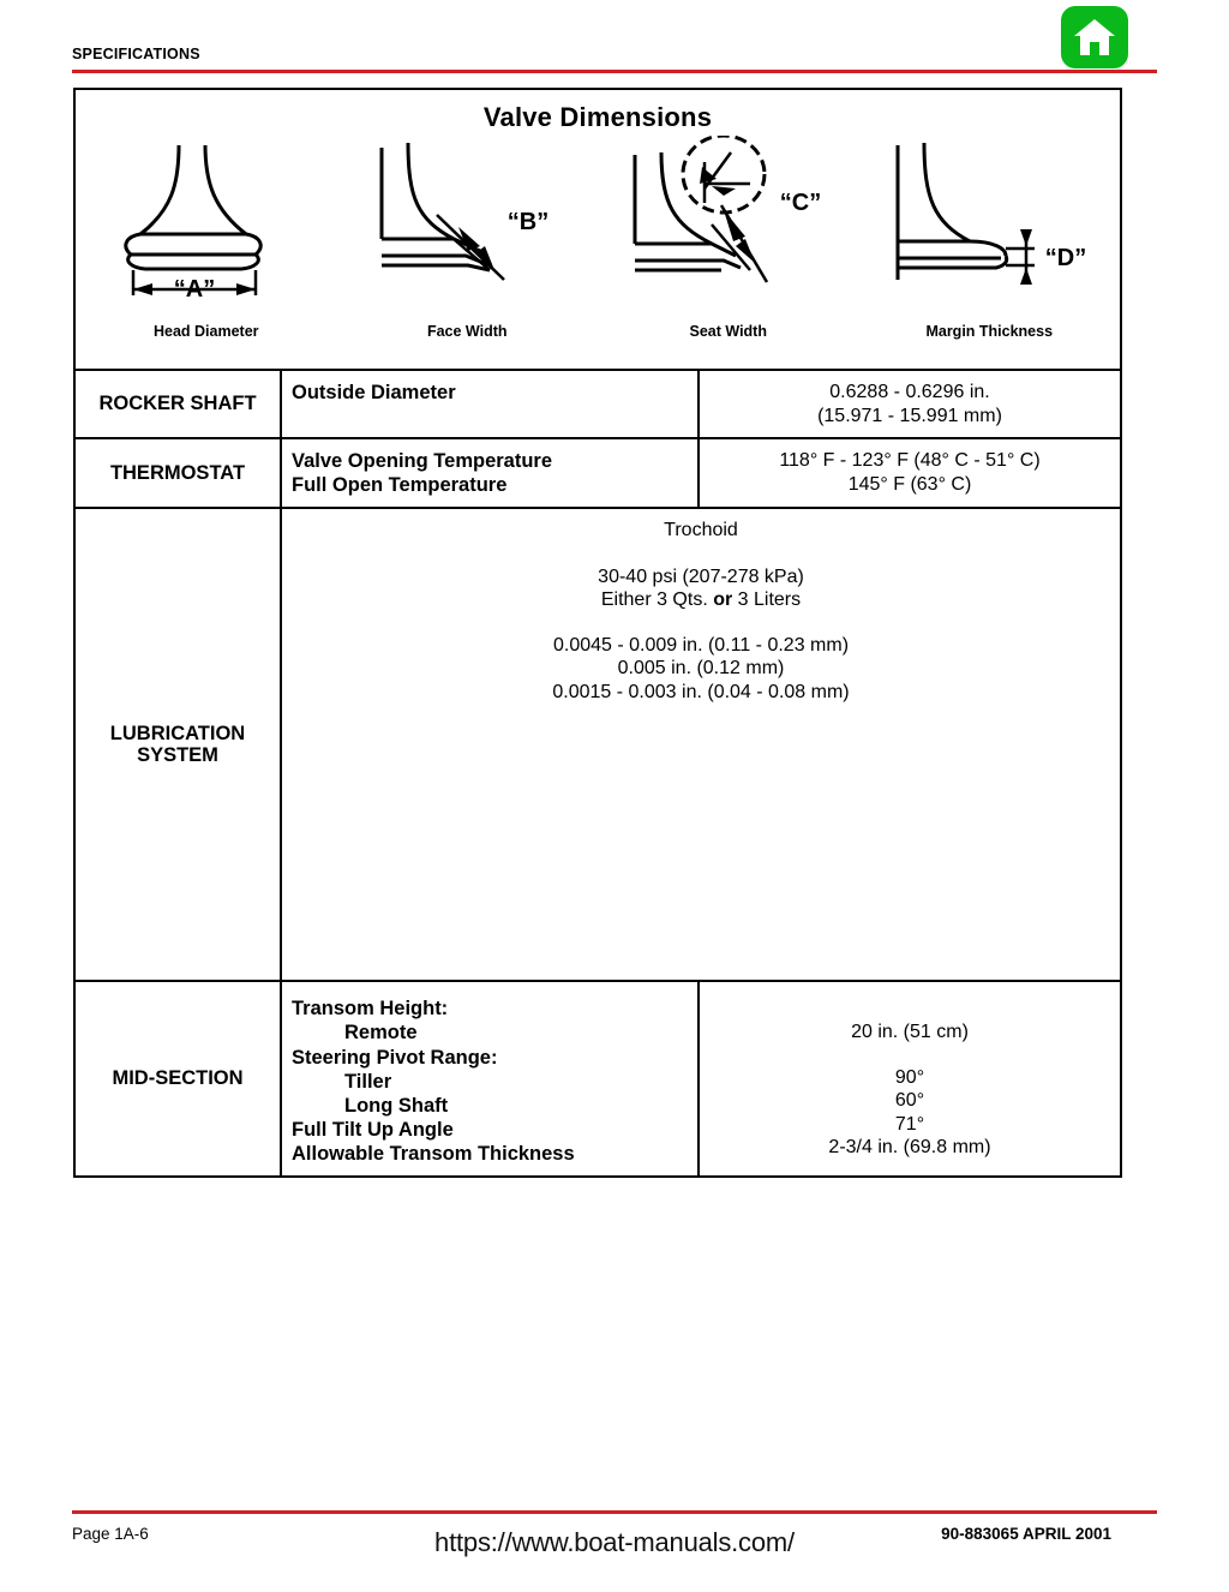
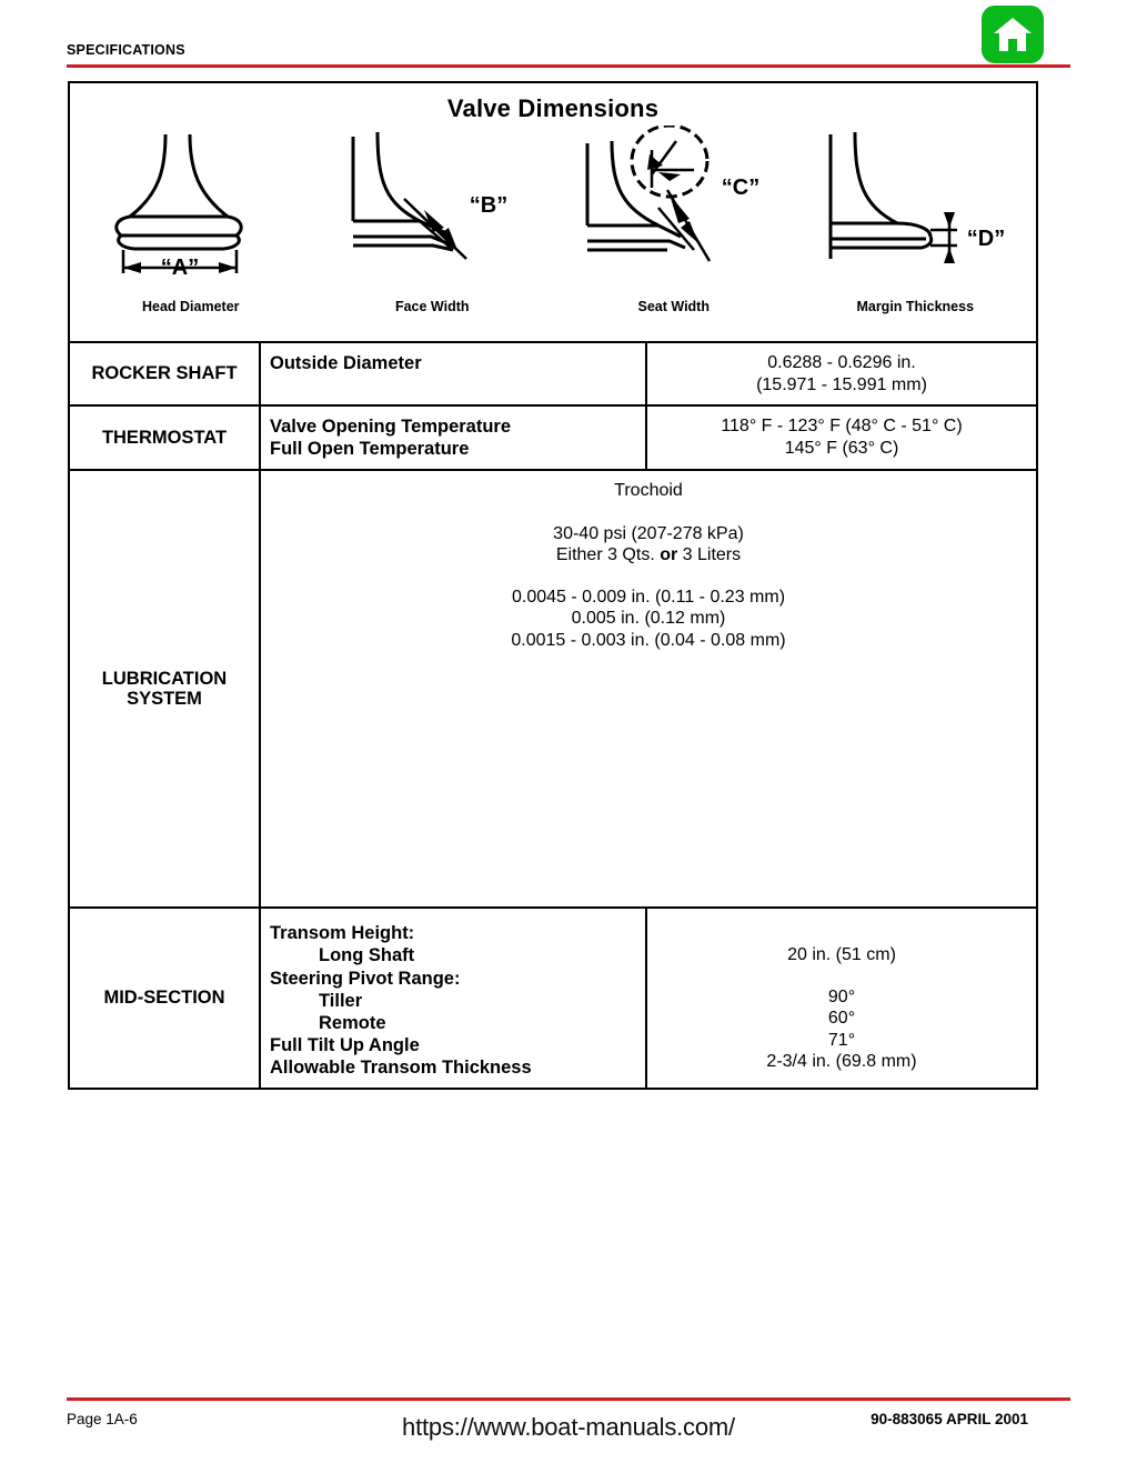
  SPECIFICATIONS
  Valve Dimensions
  “A”
  Head Diameter
  “B”
  Face Width
  “C”
  Seat Width
  “D”
  Margin Thickness
  ROCKER SHAFT
  Outside Diameter
  0.6288 - 0.6296 in.
  (15.971 - 15.991 mm)
  THERMOSTAT
  Valve Opening Temperature
  Full Open Temperature
  118° F - 123° F (48° C - 51° C)
  145° F (63° C)
  LUBRICATION
  SYSTEM
  Trochoid
  30-40 psi (207-278 kPa)
  Either 3 Qts. or 3 Liters
  0.0045 - 0.009 in. (0.11 - 0.23 mm)
  0.005 in. (0.12 mm)
  0.0015 - 0.003 in. (0.04 - 0.08 mm)
  MID-SECTION
  Transom Height:
- Remote
+ Long Shaft
  Steering Pivot Range:
  Tiller
- Long Shaft
+ Remote
  Full Tilt Up Angle
  Allowable Transom Thickness
  20 in. (51 cm)
  90°
  60°
  71°
  2-3/4 in. (69.8 mm)
  Page 1A-6
  https://www.boat-manuals.com/
  90-883065 APRIL 2001
